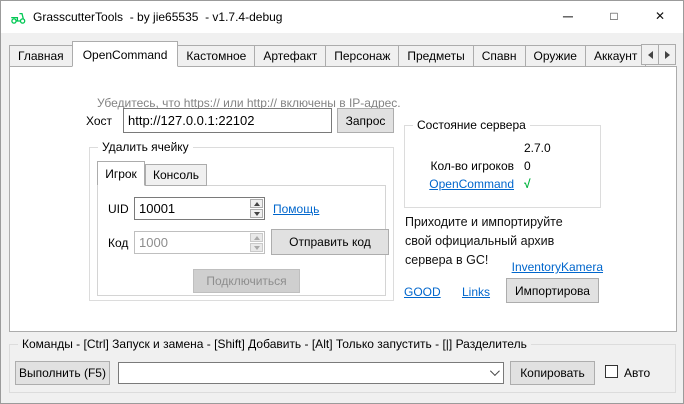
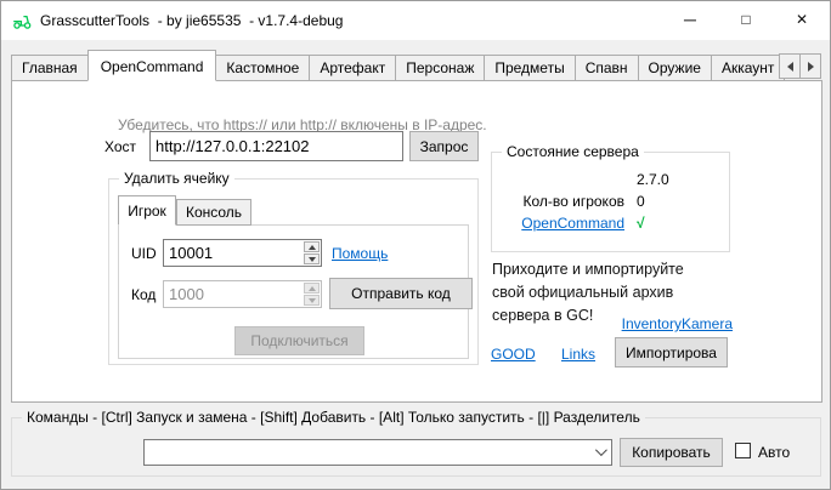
  GrasscutterTools - by jie65535 - v1.7.4-debug
  ─
  □
  ✕
  Главная
  OpenCommand
  Кастомное
  Артефакт
  Персонаж
  Предметы
  Спавн
  Оружие
  Аккаунт
  Убедитесь, что https:// или http:// включены в IP-адрес.
  Хост
  http://127.0.0.1:22102
  Запрос
  Удалить ячейку
  Игрок
  Консоль
  UID
  10001
  Помощь
  Код
  1000
  Отправить код
  Подключиться
  Состояние сервера
  2.7.0
  Кол-во игроков
  0
  OpenCommand
  √
  Приходите и импортируйте
  свой официальный архив
  сервера в GC!
  InventoryKamera
  GOOD
  Links
  Импортирова
  Команды - [Ctrl] Запуск и замена - [Shift] Добавить - [Alt] Только запустить - [|] Разделитель
- Выполнить (F5)
  Копировать
  Авто
